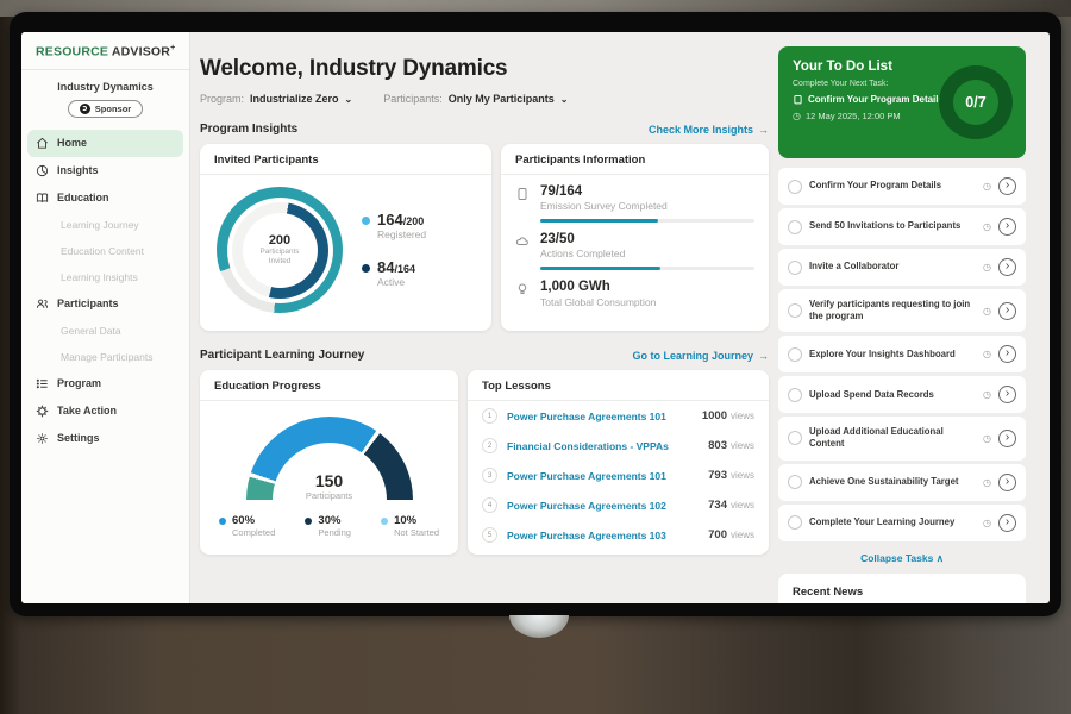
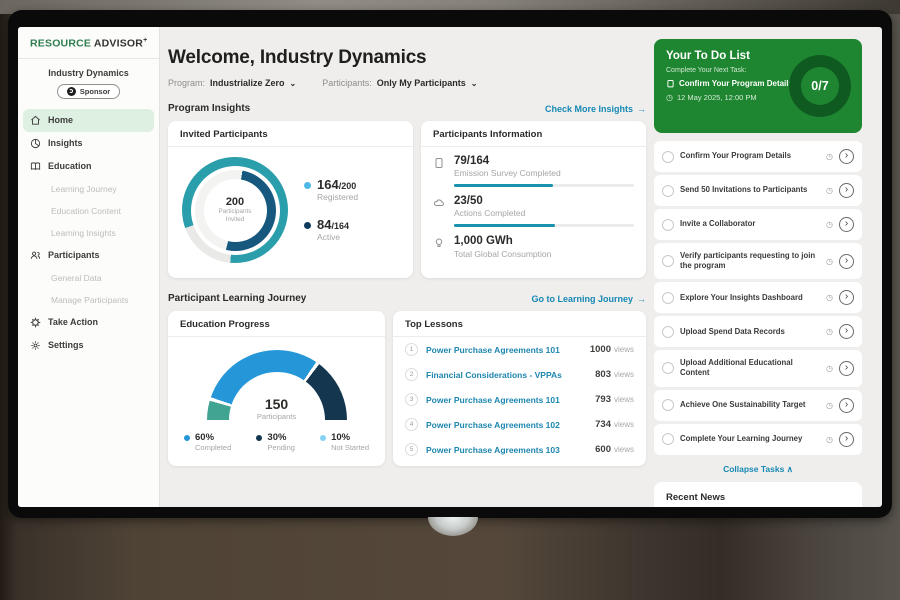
  RESOURCE ADVISOR
  Industry Dynamics
  Sponsor
  Home
  Insights
  Education
  Learning Journey
  Education Content
  Learning Insights
  Participants
  General Data
  Manage Participants
- Program
  Take Action
  Settings
  Welcome, Industry Dynamics
  Program:
  Industrialize Zero
  ⌄
  Participants:
  Only My Participants
  ⌄
  Program Insights
  Check More Insights →
  Invited Participants
  200
  164/200
  Registered
  84/164
  Active
  Participants Information
  79/164
  Emission Survey Completed
  23/50
  Actions Completed
  1,000 GWh
  Total Global Consumption
  Participant Learning Journey
  Go to Learning Journey →
  Education Progress
  150
  Participants
  60%
  Completed
  30%
  Pending
  10%
  Not Started
  Top Lessons
  Power Purchase Agreements 101
  1000 views
  Financial Considerations - VPPAs
  803 views
  Power Purchase Agreements 101
  793 views
  Power Purchase Agreements 102
  734 views
  Power Purchase Agreements 103
- 700 views
+ 600 views
  Your To Do List
  Confirm Your Program Detail
  ◷
  12 May 2025, 12:00 PM
  0/7
  Confirm Your Program Details
  ◷
  ›
  Send 50 Invitations to Participants
  ◷
  ›
  Invite a Collaborator
  ◷
  ›
  Verify participants requesting to join the program
  ◷
  ›
  Explore Your Insights Dashboard
  ◷
  ›
  Upload Spend Data Records
  ◷
  ›
  Upload Additional Educational Content
  ◷
  ›
  Achieve One Sustainability Target
  ◷
  ›
  Complete Your Learning Journey
  ◷
  ›
  Collapse Tasks ∧
  Recent News
